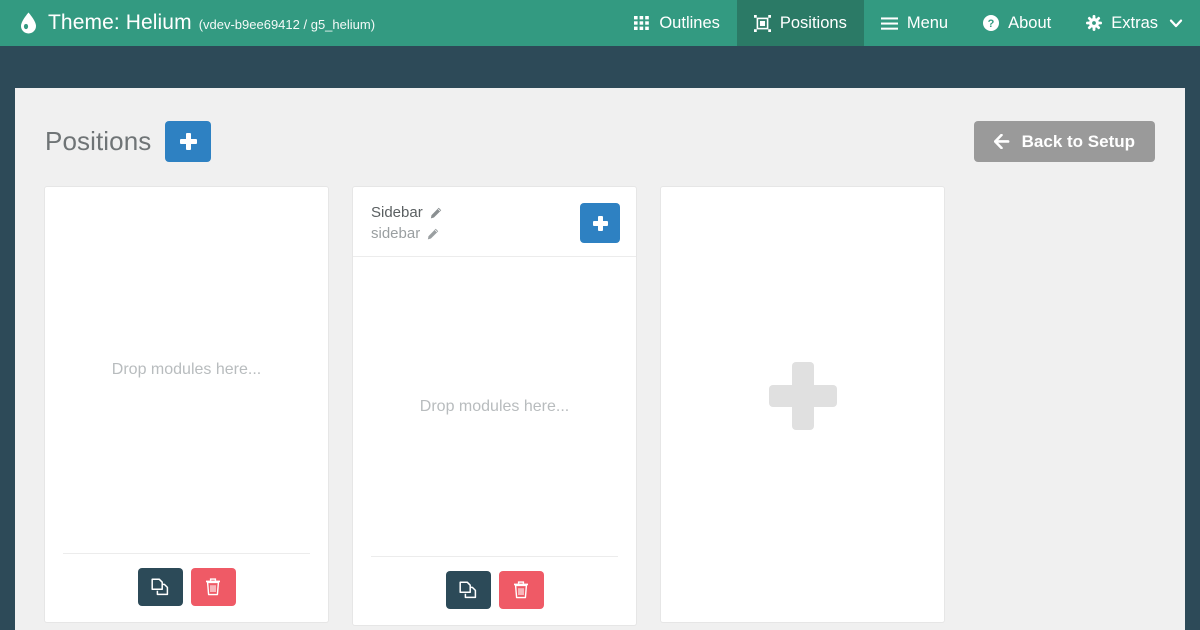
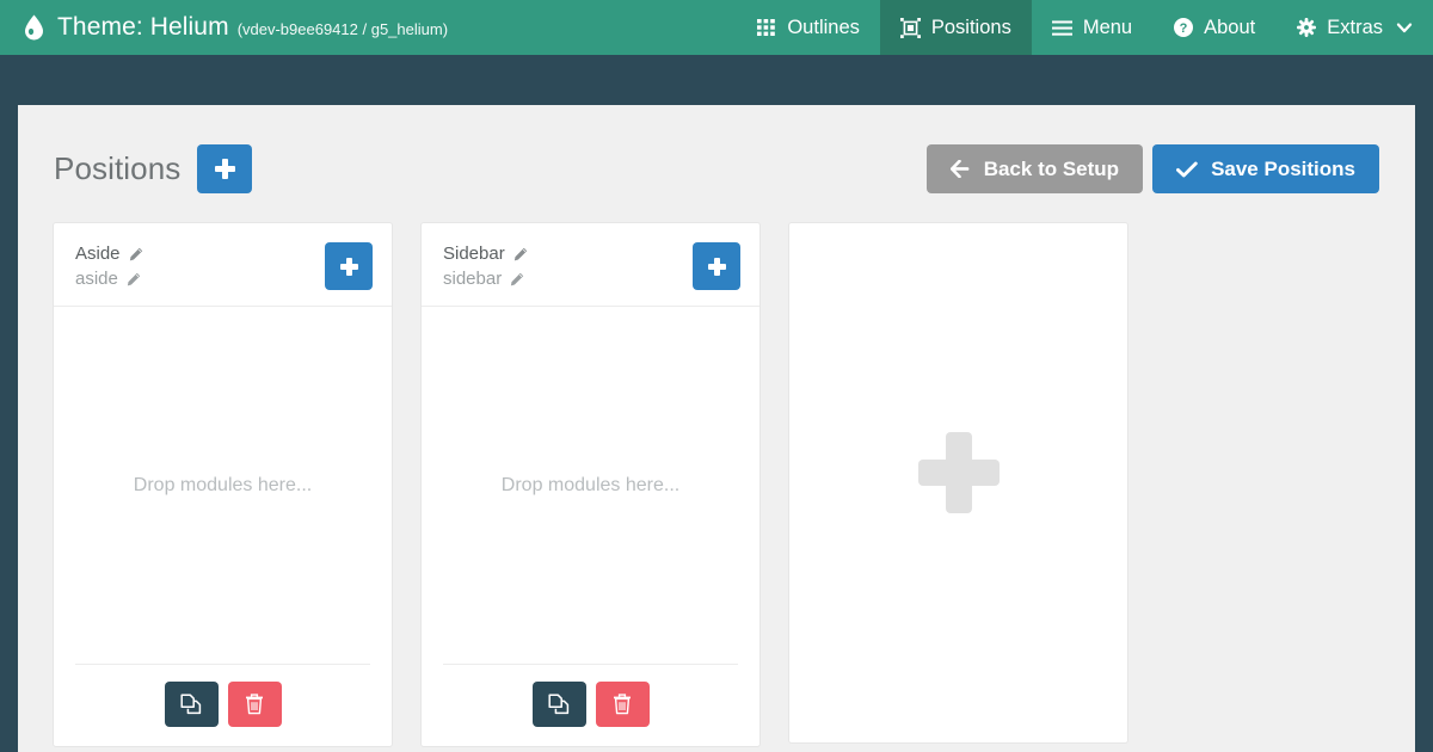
  Theme: Helium
  (vdev-b9ee69412 / g5_helium)
  Outlines
  Positions
  Menu
  ?
  About
  Extras
  Positions
  Back to Setup
+ Save Positions
+ Aside
+ aside
  Drop modules here...
  Sidebar
  sidebar
  Drop modules here...
